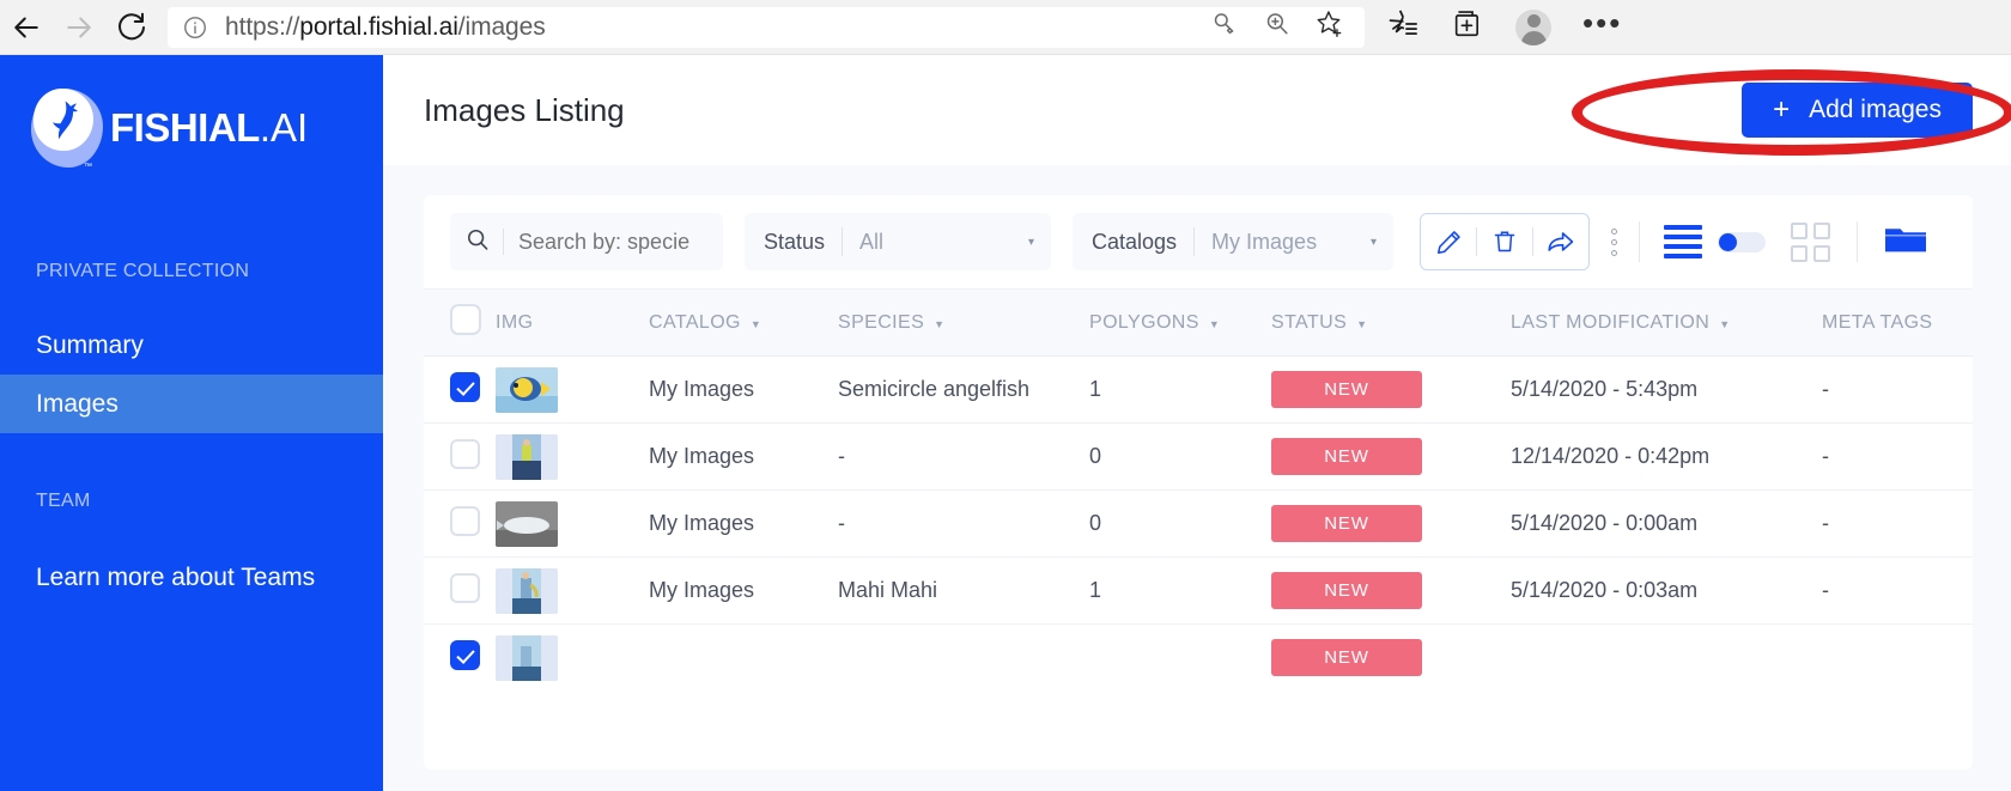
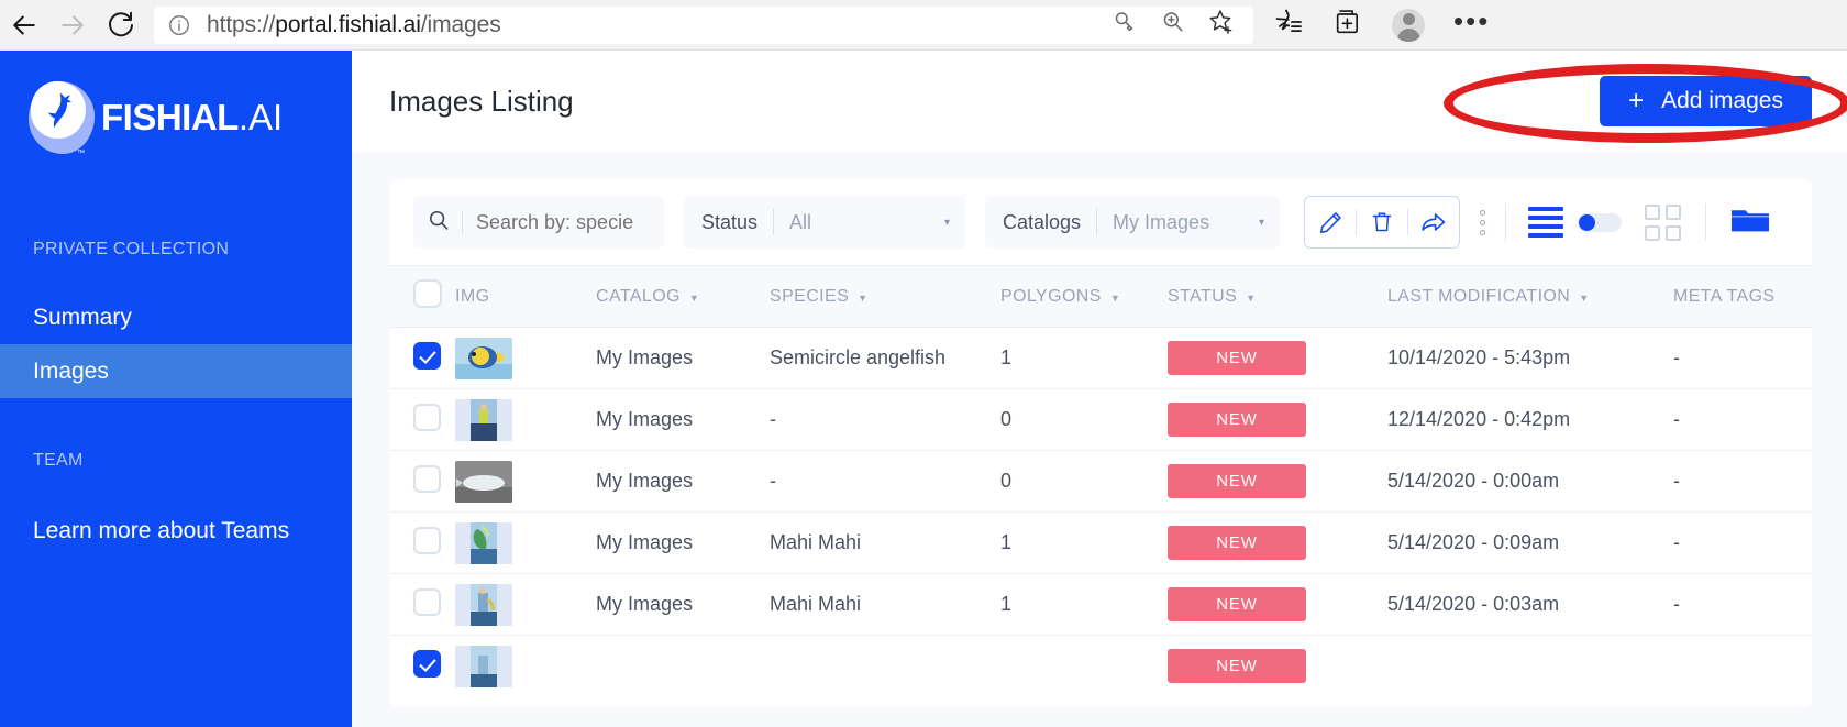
  https://portal.fishial.ai/images
  •••
  FISHIAL.AI
  PRIVATE COLLECTION
  Summary
  Images
  TEAM
  Learn more about Teams
  Images Listing
  +
  Add images
  Search by: specie
  Status
  All
  ▾
  Catalogs
  My Images
  ▾
  	IMG	CATALOG ▼	SPECIES ▼	POLYGONS ▼	STATUS ▼	LAST MODIFICATION ▼	META TAGS
- 		My Images	Semicircle angelfish	1	NEW	5/14/2020 - 5:43pm	-
+ 		My Images	Semicircle angelfish	1	NEW	10/14/2020 - 5:43pm	-
  		My Images	-	0	NEW	12/14/2020 - 0:42pm	-
  		My Images	-	0	NEW	5/14/2020 - 0:00am	-
+ 		My Images	Mahi Mahi	1	NEW	5/14/2020 - 0:09am	-
  		My Images	Mahi Mahi	1	NEW	5/14/2020 - 0:03am	-
  					NEW
